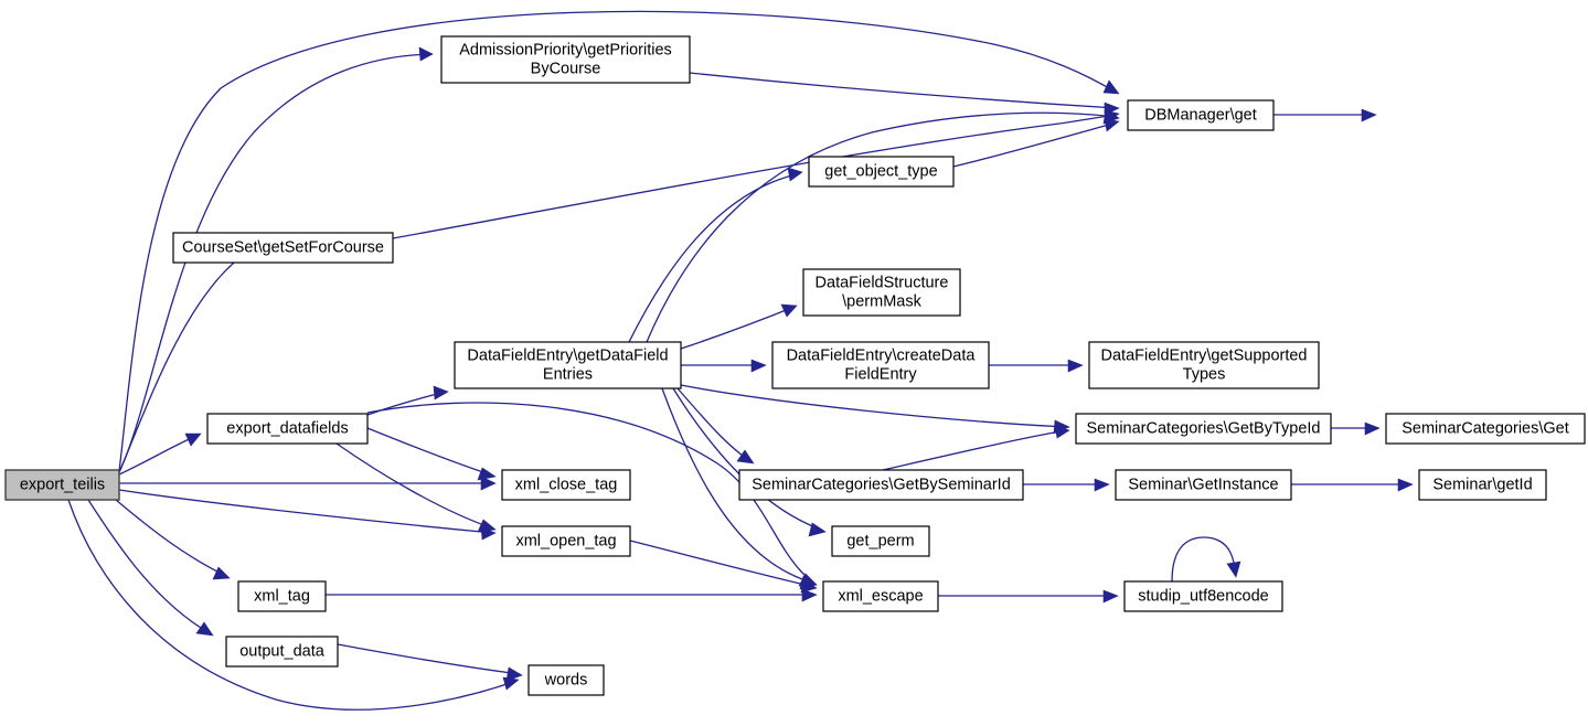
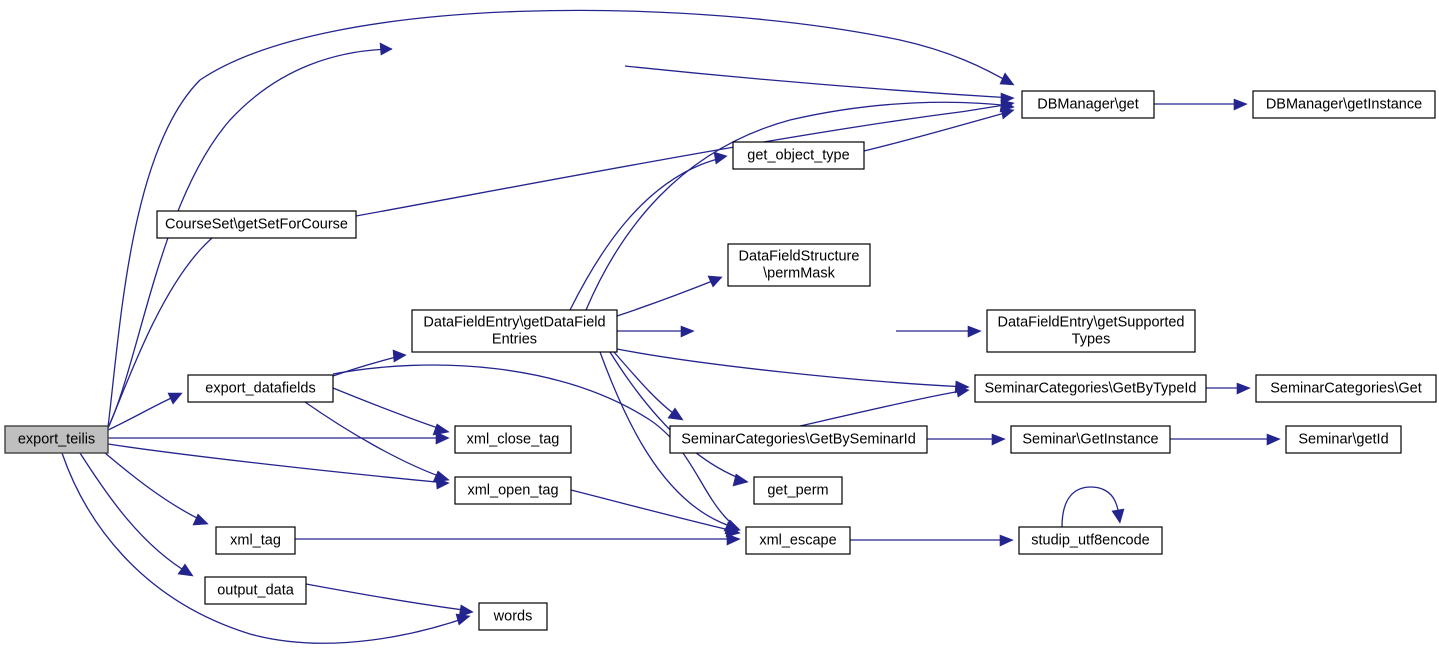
  export_teilis
- AdmissionPriority\getPriorities
- ByCourse
  CourseSet\getSetForCourse
  DBManager\get
+ DBManager\getInstance
  get_object_type
  DataFieldStructure
  \permMask
  DataFieldEntry\getDataField
  Entries
- DataFieldEntry\createData
- FieldEntry
  DataFieldEntry\getSupported
  Types
  export_datafields
  SeminarCategories\GetByTypeId
  SeminarCategories\Get
  SeminarCategories\GetBySeminarId
  Seminar\GetInstance
  Seminar\getId
  xml_close_tag
  xml_open_tag
  get_perm
  xml_escape
  studip_utf8encode
  xml_tag
  output_data
  words
